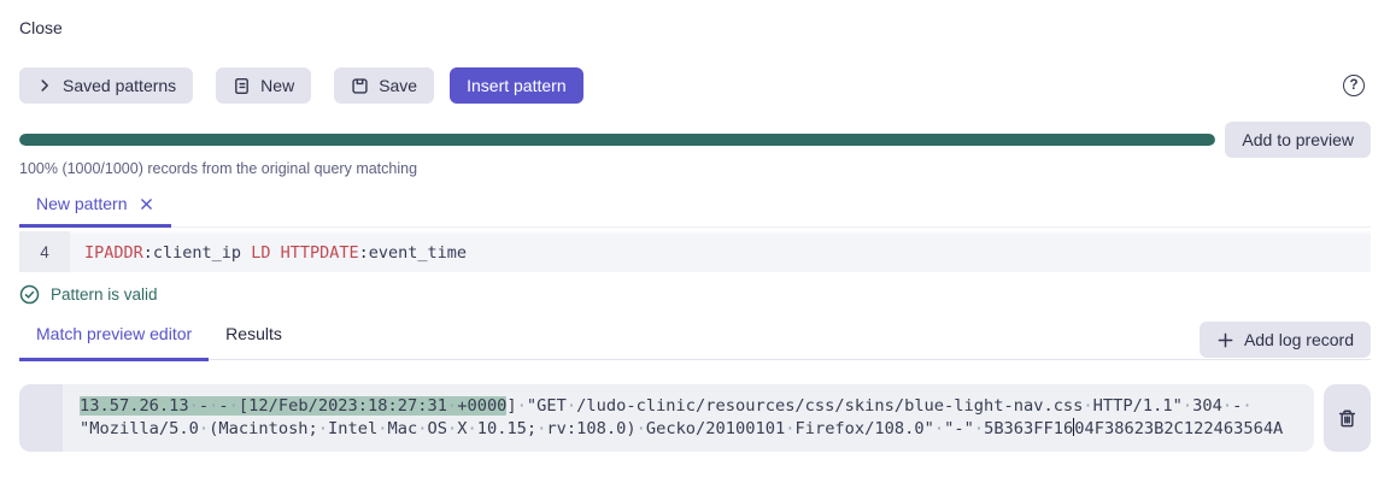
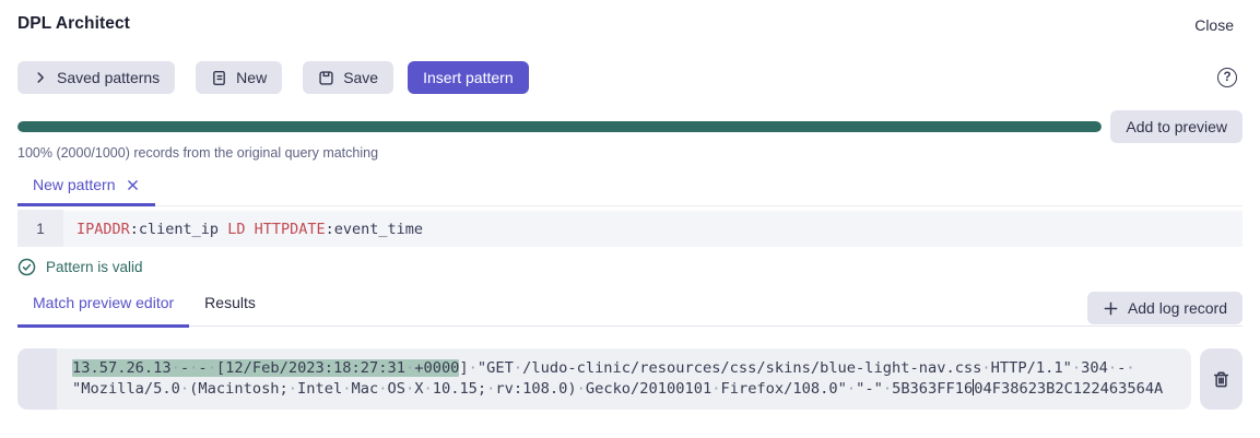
+ DPL Architect
  Close
  Saved patterns
  New
  Save
  Insert pattern
  ?
  Add to preview
- 100% (1000/1000) records from the original query matching
+ 100% (2000/1000) records from the original query matching
  New pattern
- 4
+ 1
  IPADDR
  :client_ip
  LD
  HTTPDATE
  :event_time
  Pattern is valid
  Match preview editor
  Results
  Add log record
  13.57.26.13·-·-·[12/Feb/2023:18:27:31·+0000]·"GET·/ludo-clinic/resources/css/skins/blue-light-nav.css·HTTP/1.1"·304·-·
  "Mozilla/5.0·(Macintosh;·Intel·Mac·OS·X·10.15;·rv:108.0)·Gecko/20100101·Firefox/108.0"·"-"·5B363FF1604F38623B2C122463564A
